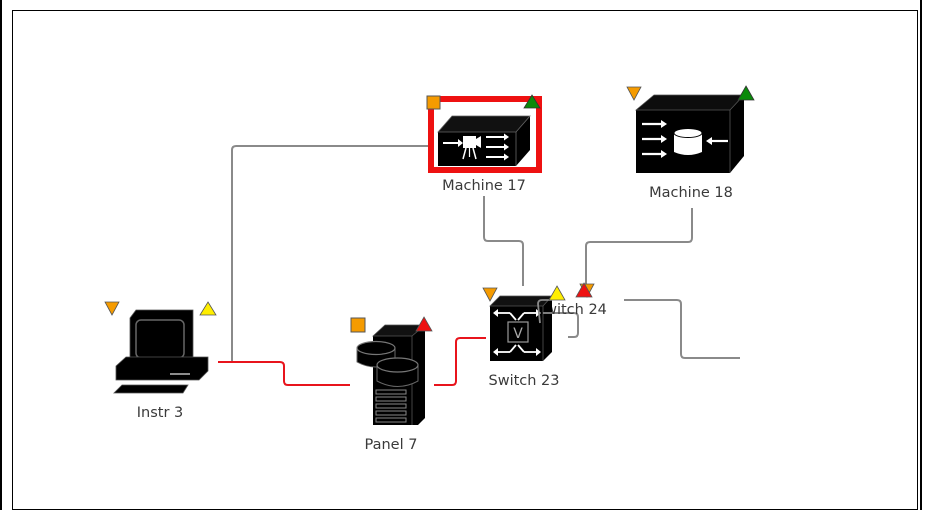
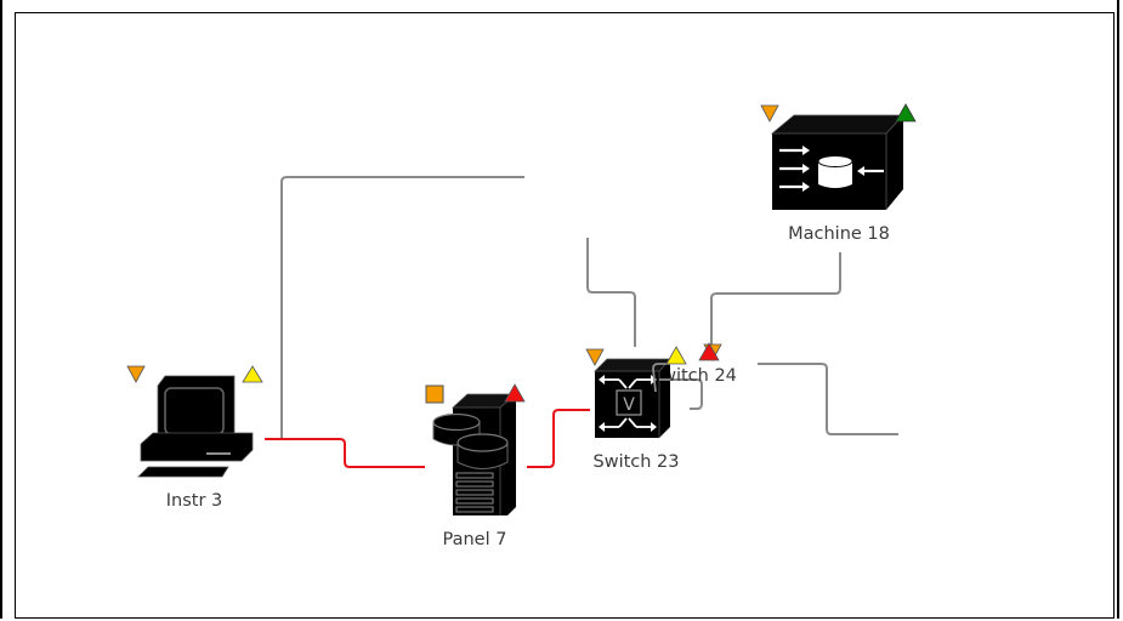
- Machine 17
  Machine 18
  Instr 3
  Panel 7
  itch 24
  V
  Switch 23
